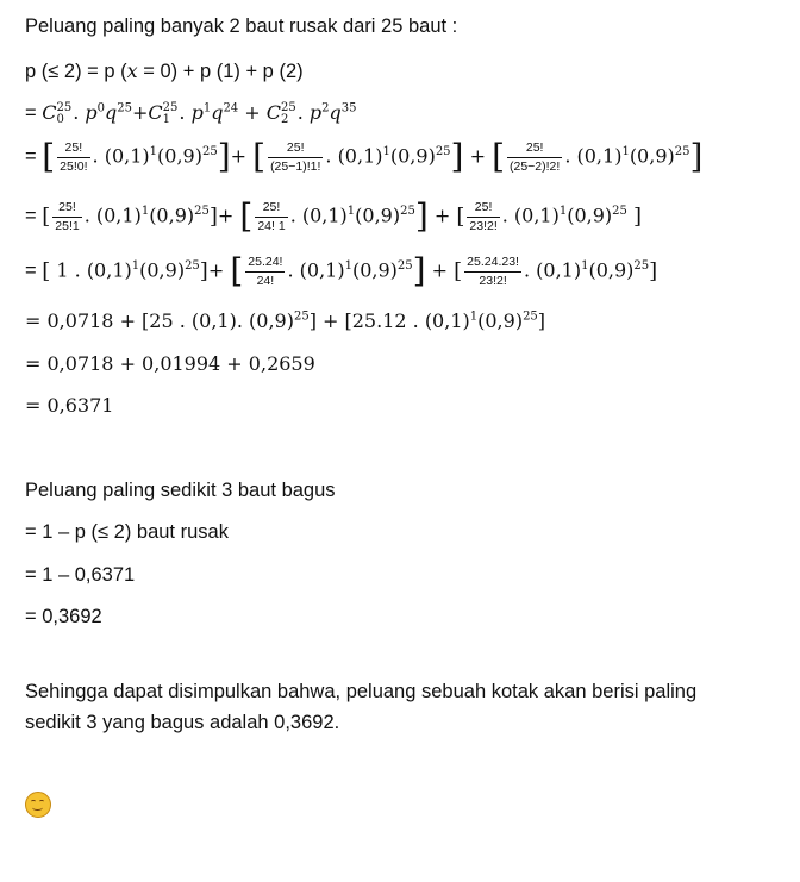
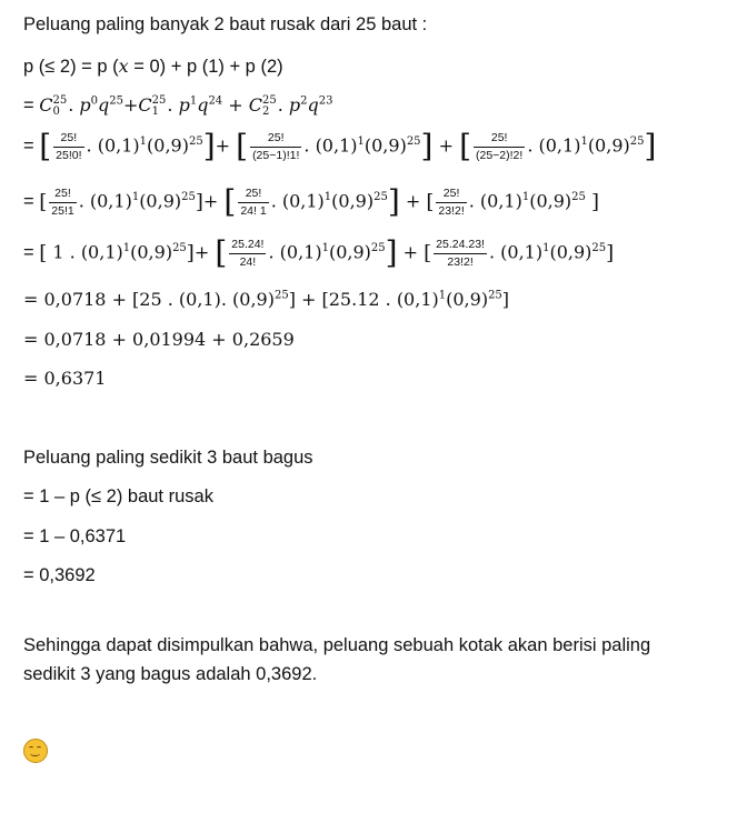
  Peluang paling banyak 2 baut rusak dari 25 baut :
  p (≤ 2) = p (x = 0) + p (1) + p (2)
  = C
  25
  0
  . p0q25+C
  25
  1
  . p1q24 + C
  25
  2
- . p2q35
+ . p2q23
  = [
  25!
  25!0!
  . (0,1)1(0,9)25]+ [
  25!
  (25−1)!1!
  . (0,1)1(0,9)25] + [
  25!
  (25−2)!2!
  . (0,1)1(0,9)25]
  = [
  25!
  25!1
  . (0,1)1(0,9)25]+ [
  25!
  24! 1
  . (0,1)1(0,9)25] + [
  25!
  23!2!
  . (0,1)1(0,9)25 ]
  = [ 1 . (0,1)1(0,9)25]+ [
  25.24!
  24!
  . (0,1)1(0,9)25] + [
  25.24.23!
  23!2!
  . (0,1)1(0,9)25]
  = 0,0718 + [25 . (0,1). (0,9)25] + [25.12 . (0,1)1(0,9)25]
  = 0,0718 + 0,01994 + 0,2659
  = 0,6371
  Peluang paling sedikit 3 baut bagus
  = 1 – p (≤ 2) baut rusak
  = 1 – 0,6371
  = 0,3692
  Sehingga dapat disimpulkan bahwa, peluang sebuah kotak akan berisi paling sedikit 3 yang bagus adalah 0,3692.
